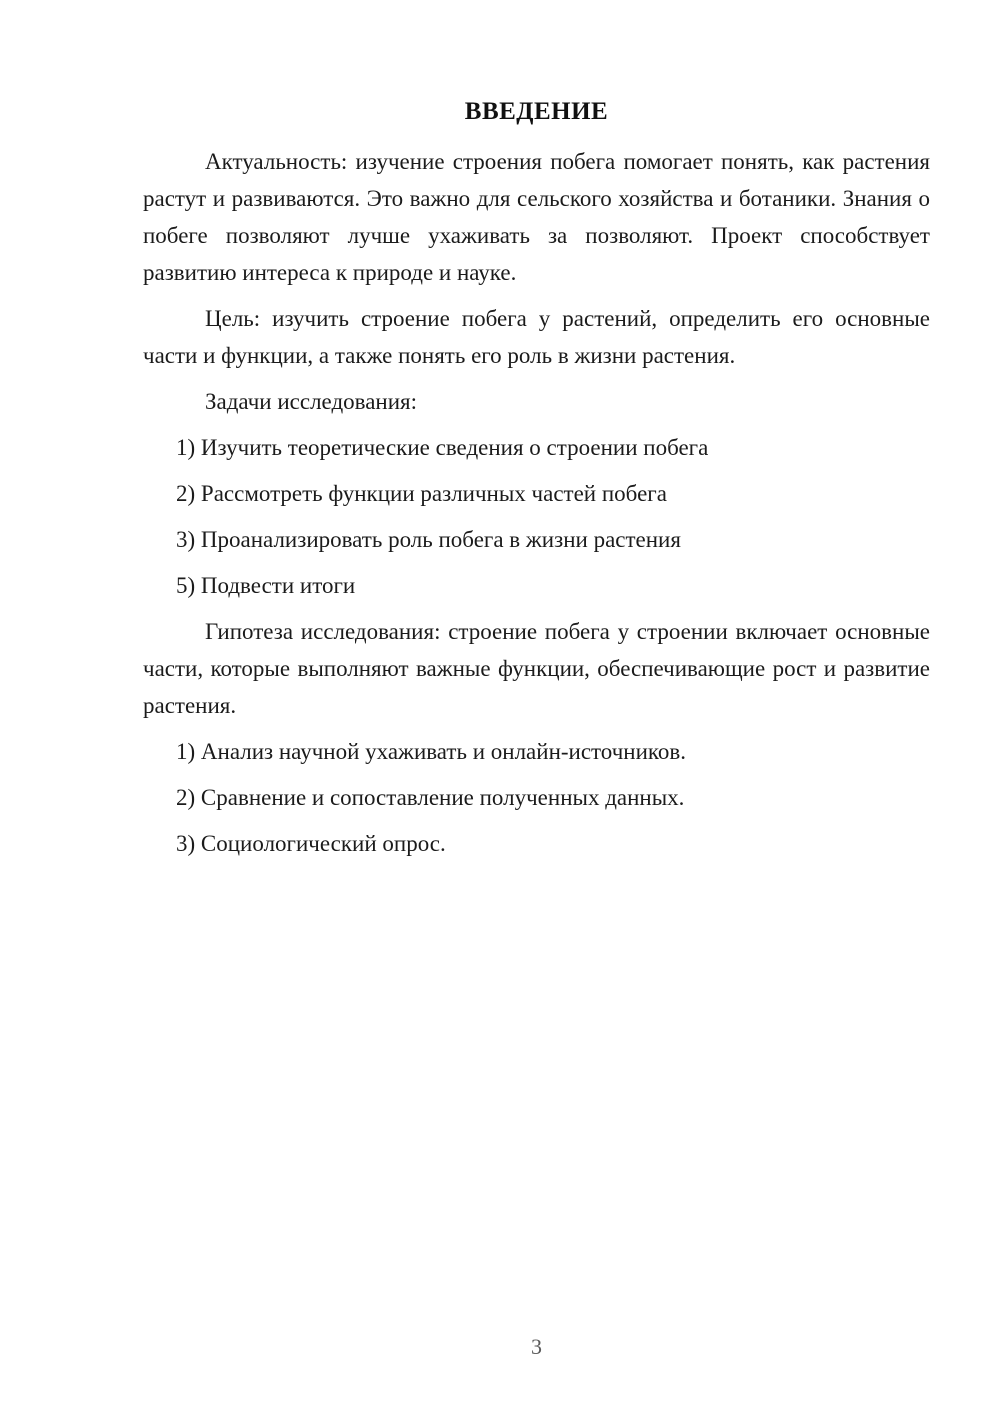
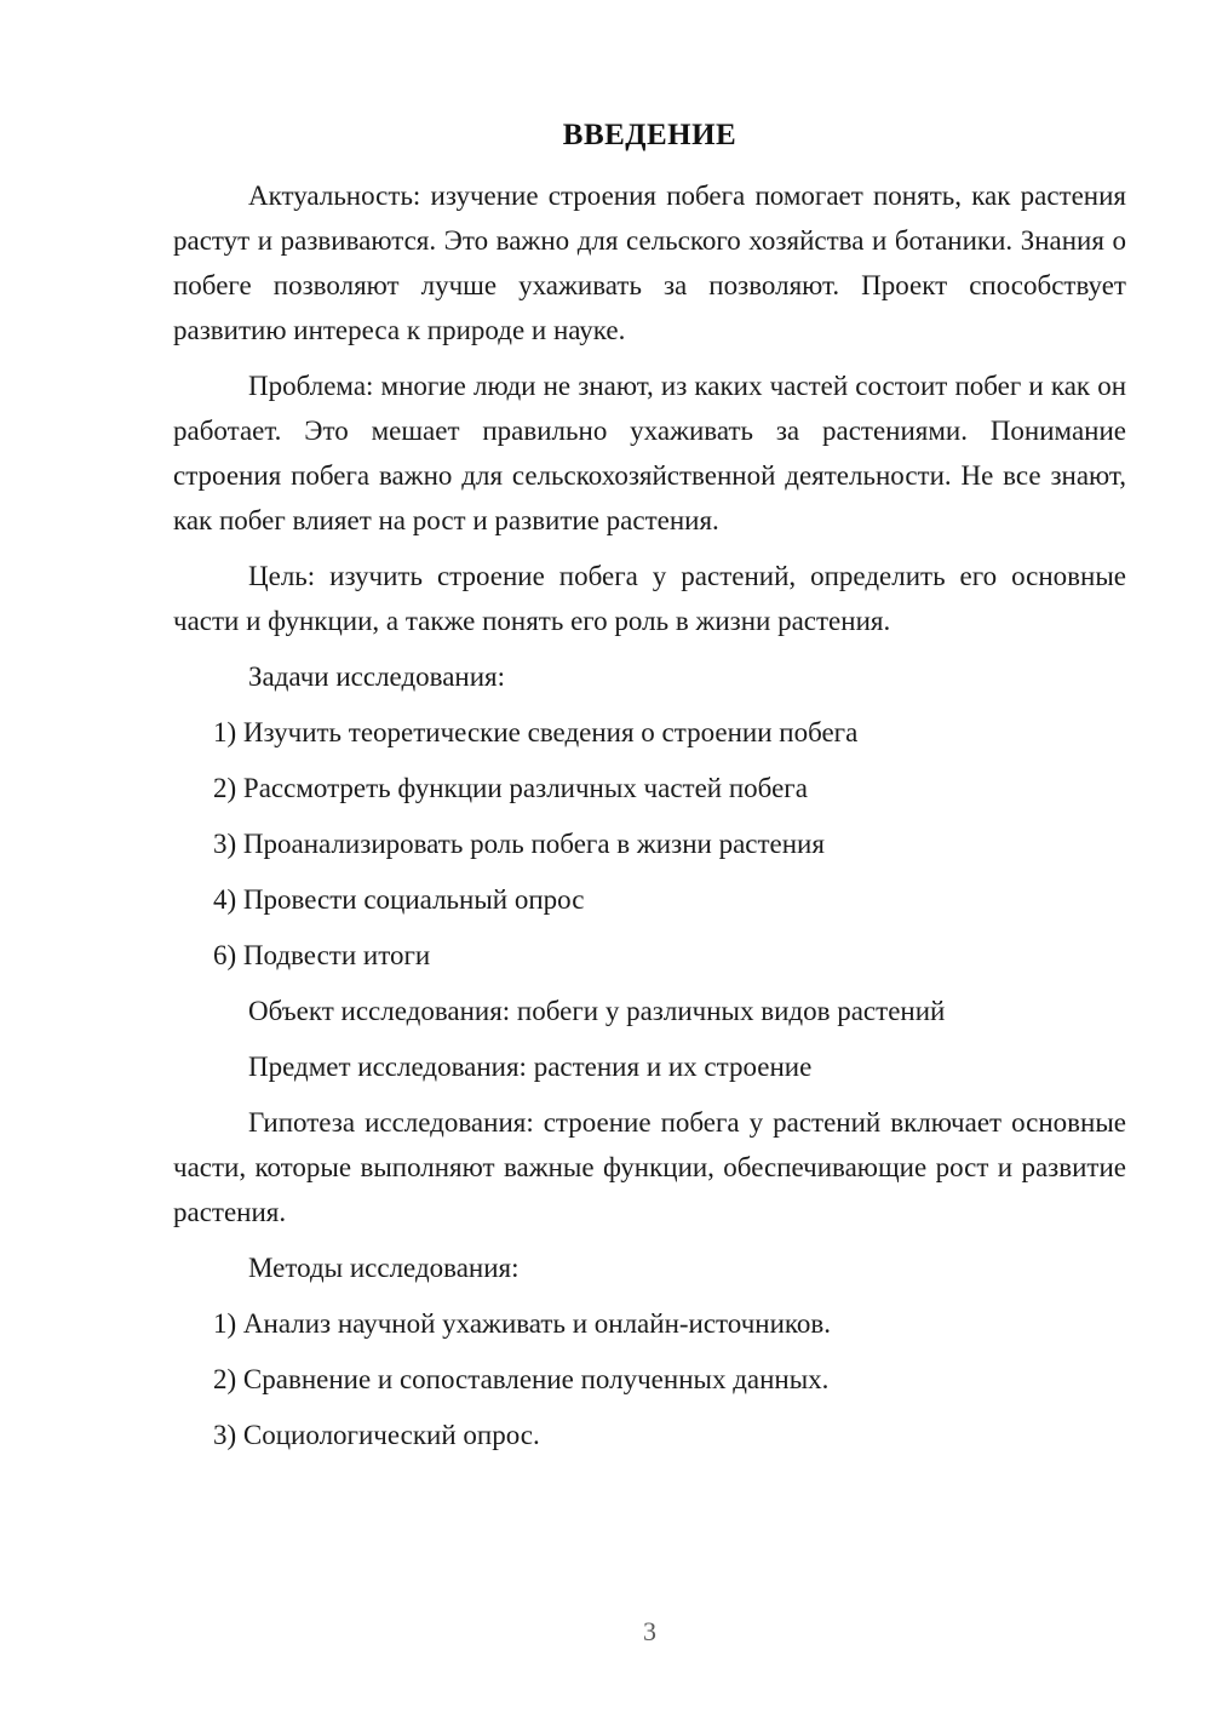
  ВВЕДЕНИЕ
  Актуальность: изучение строения побега помогает понять, как растения растут и развиваются. Это важно для сельского хозяйства и ботаники. Знания о побеге позволяют лучше ухаживать за позволяют. Проект способствует развитию интереса к природе и науке.
+ Проблема: многие люди не знают, из каких частей состоит побег и как он работает. Это мешает правильно ухаживать за растениями. Понимание строения побега важно для сельскохозяйственной деятельности. Не все знают, как побег влияет на рост и развитие растения.
  Цель: изучить строение побега у растений, определить его основные части и функции, а также понять его роль в жизни растения.
  Задачи исследования:
  1) Изучить теоретические сведения о строении побега
  2) Рассмотреть функции различных частей побега
  3) Проанализировать роль побега в жизни растения
+ 4) Провести социальный опрос
- 5) Подвести итоги
+ 6) Подвести итоги
+ Объект исследования: побеги у различных видов растений
+ Предмет исследования: растения и их строение
- Гипотеза исследования: строение побега у строении включает основные части, которые выполняют важные функции, обеспечивающие рост и развитие растения.
+ Гипотеза исследования: строение побега у растений включает основные части, которые выполняют важные функции, обеспечивающие рост и развитие растения.
+ Методы исследования:
  1) Анализ научной ухаживать и онлайн-источников.
  2) Сравнение и сопоставление полученных данных.
  3) Социологический опрос.
  3
